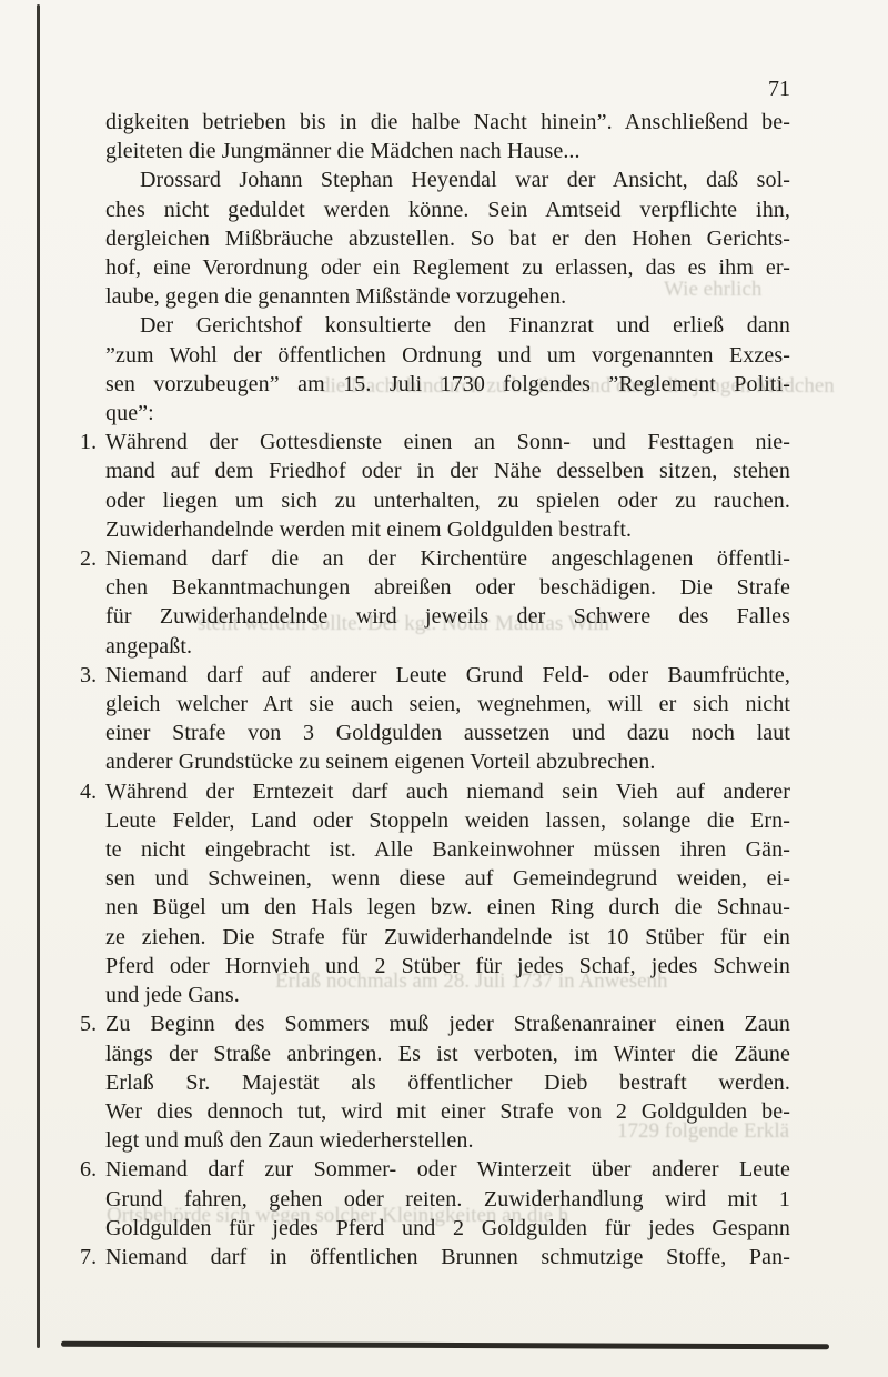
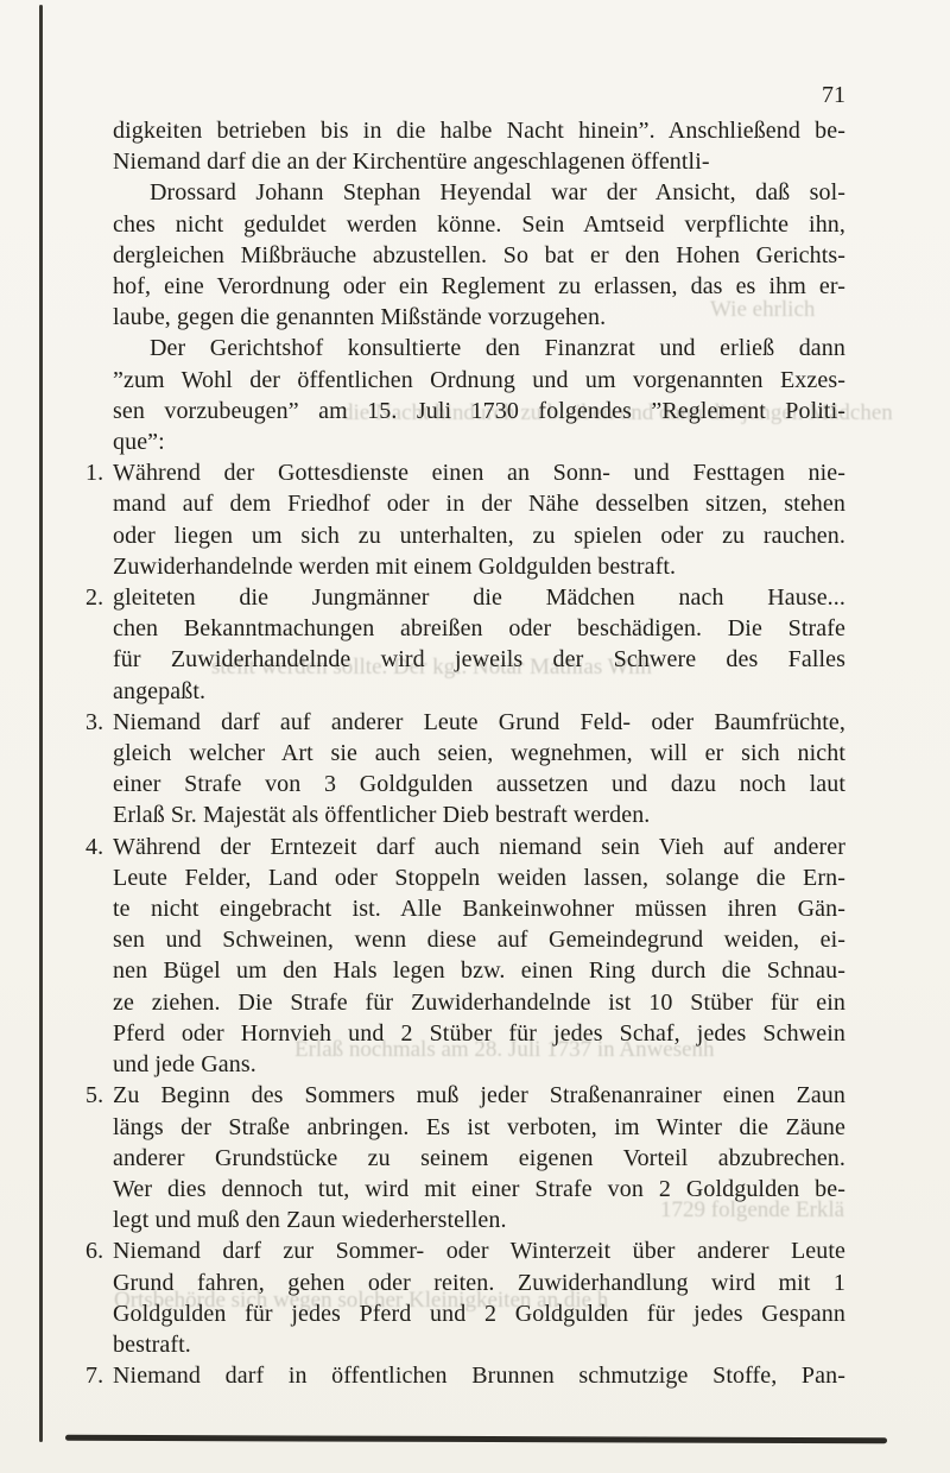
  Wie ehrlich
  die Nacht hindurch zu bleiben und dann die jungen Mädchen
  stellt werden sollte. Der kgl. Notar Mathias Wilh
  Erlaß nochmals am 28. Juli 1737 in Anwesenh
  1729 folgende Erklä
  Ortsbehörde sich wegen solcher Kleinigkeiten an die h
  71
  digkeiten betrieben bis in die halbe Nacht hinein”. Anschließend be-
- gleiteten die Jungmänner die Mädchen nach Hause...
+ Niemand darf die an der Kirchentüre angeschlagenen öffentli-
  Drossard Johann Stephan Heyendal war der Ansicht, daß sol-
  ches nicht geduldet werden könne. Sein Amtseid verpflichte ihn,
  dergleichen Mißbräuche abzustellen. So bat er den Hohen Gerichts-
  hof, eine Verordnung oder ein Reglement zu erlassen, das es ihm er-
  laube, gegen die genannten Mißstände vorzugehen.
  Der Gerichtshof konsultierte den Finanzrat und erließ dann
  ”zum Wohl der öffentlichen Ordnung und um vorgenannten Exzes-
  sen vorzubeugen” am 15. Juli 1730 folgendes ”Reglement Politi-
  que”:
  1.
  Während der Gottesdienste einen an Sonn- und Festtagen nie-
  mand auf dem Friedhof oder in der Nähe desselben sitzen, stehen
  oder liegen um sich zu unterhalten, zu spielen oder zu rauchen.
  Zuwiderhandelnde werden mit einem Goldgulden bestraft.
  2.
- Niemand darf die an der Kirchentüre angeschlagenen öffentli-
+ gleiteten die Jungmänner die Mädchen nach Hause...
  chen Bekanntmachungen abreißen oder beschädigen. Die Strafe
  für Zuwiderhandelnde wird jeweils der Schwere des Falles
  angepaßt.
  3.
  Niemand darf auf anderer Leute Grund Feld- oder Baumfrüchte,
  gleich welcher Art sie auch seien, wegnehmen, will er sich nicht
  einer Strafe von 3 Goldgulden aussetzen und dazu noch laut
- anderer Grundstücke zu seinem eigenen Vorteil abzubrechen.
+ Erlaß Sr. Majestät als öffentlicher Dieb bestraft werden.
  4.
  Während der Erntezeit darf auch niemand sein Vieh auf anderer
  Leute Felder, Land oder Stoppeln weiden lassen, solange die Ern-
  te nicht eingebracht ist. Alle Bankeinwohner müssen ihren Gän-
  sen und Schweinen, wenn diese auf Gemeindegrund weiden, ei-
  nen Bügel um den Hals legen bzw. einen Ring durch die Schnau-
  ze ziehen. Die Strafe für Zuwiderhandelnde ist 10 Stüber für ein
  Pferd oder Hornvieh und 2 Stüber für jedes Schaf, jedes Schwein
  und jede Gans.
  5.
  Zu Beginn des Sommers muß jeder Straßenanrainer einen Zaun
  längs der Straße anbringen. Es ist verboten, im Winter die Zäune
- Erlaß Sr. Majestät als öffentlicher Dieb bestraft werden.
+ anderer Grundstücke zu seinem eigenen Vorteil abzubrechen.
  Wer dies dennoch tut, wird mit einer Strafe von 2 Goldgulden be-
  legt und muß den Zaun wiederherstellen.
  6.
  Niemand darf zur Sommer- oder Winterzeit über anderer Leute
  Grund fahren, gehen oder reiten. Zuwiderhandlung wird mit 1
  Goldgulden für jedes Pferd und 2 Goldgulden für jedes Gespann
+ bestraft.
  7.
  Niemand darf in öffentlichen Brunnen schmutzige Stoffe, Pan-
